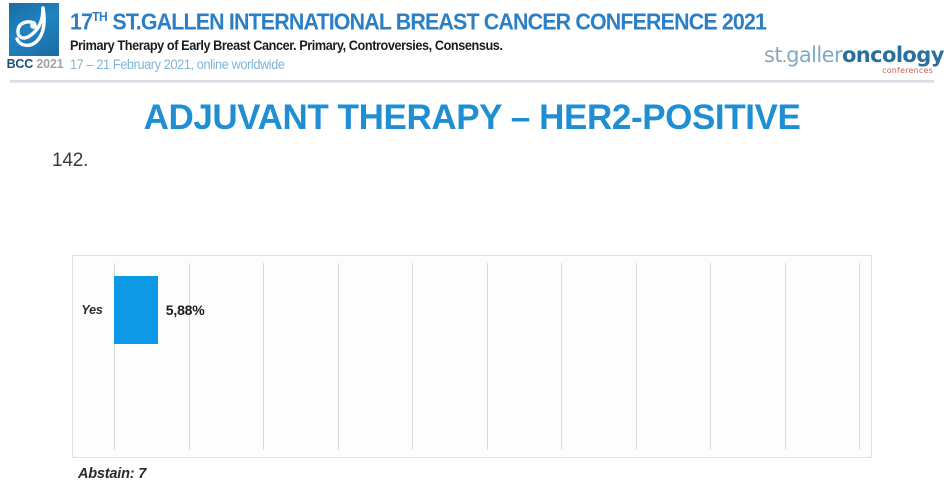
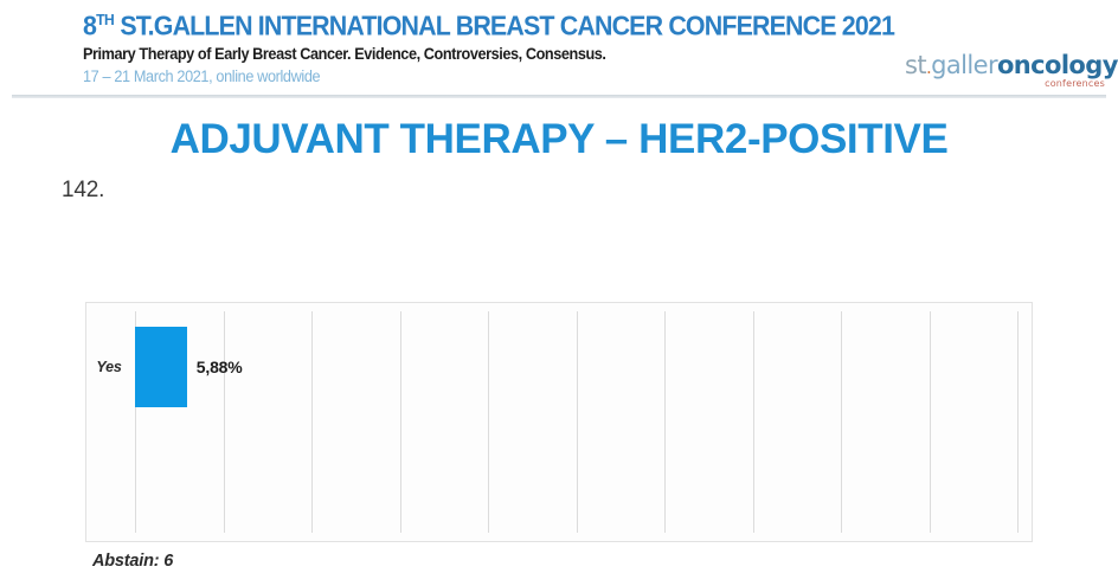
- BCC 2021
- 17TH ST.GALLEN INTERNATIONAL BREAST CANCER CONFERENCE 2021
+ 8TH ST.GALLEN INTERNATIONAL BREAST CANCER CONFERENCE 2021
- Primary Therapy of Early Breast Cancer. Primary, Controversies, Consensus.
+ Primary Therapy of Early Breast Cancer. Evidence, Controversies, Consensus.
- 17 – 21 February 2021, online worldwide
+ 17 – 21 March 2021, online worldwide
  st.galleroncology
  conferences
  ADJUVANT THERAPY – HER2-POSITIVE
  142.
  Yes
  5,88%
- Abstain: 7
+ Abstain: 6
